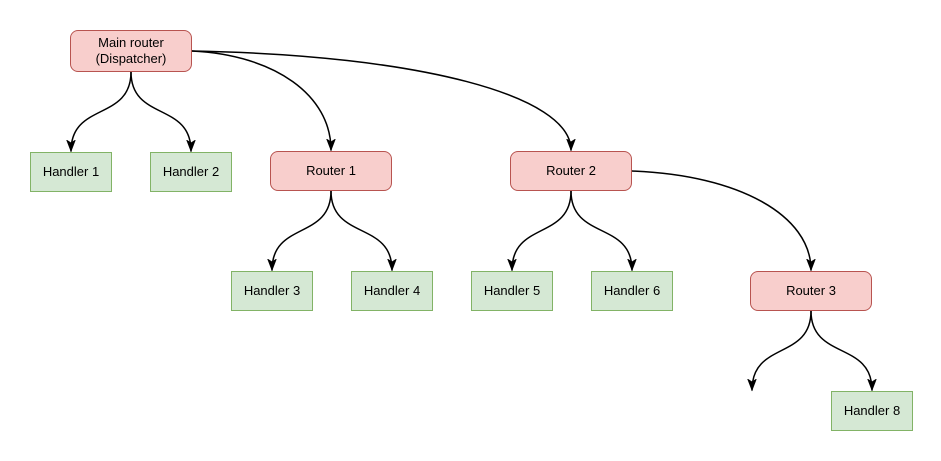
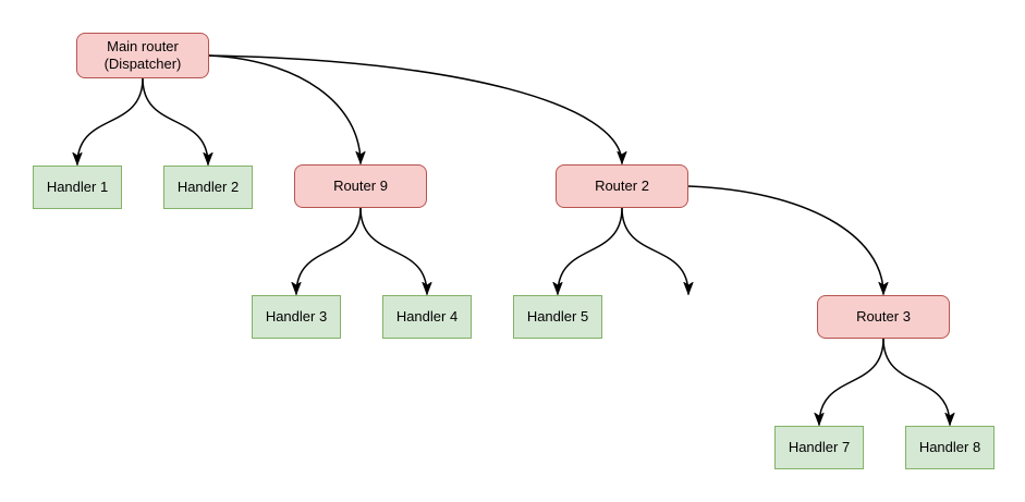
  Main router
  (Dispatcher)
  Handler 1
  Handler 2
- Router 1
+ Router 9
  Router 2
  Handler 3
  Handler 4
  Handler 5
- Handler 6
  Router 3
+ Handler 7
  Handler 8
